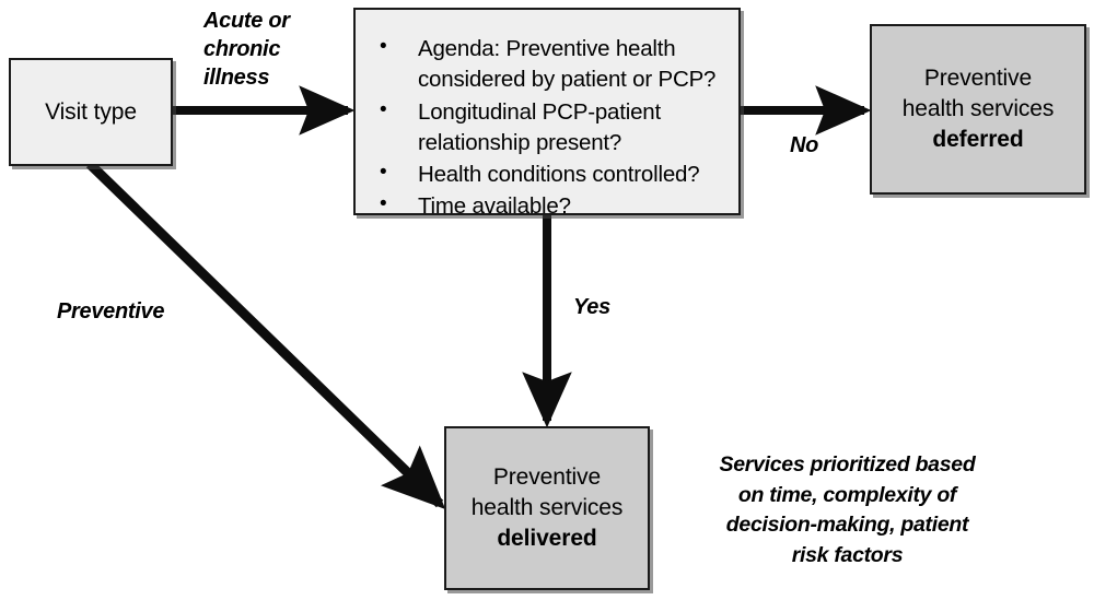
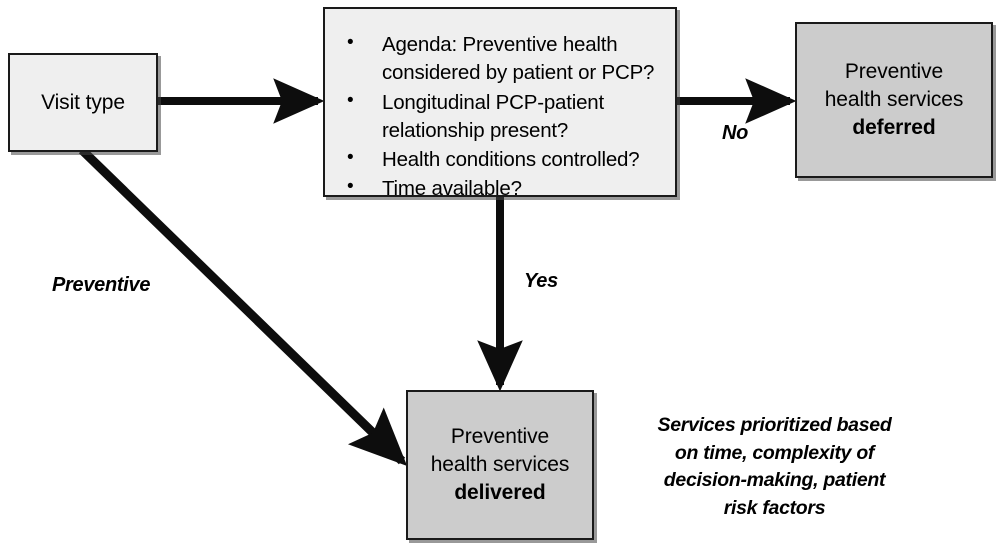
  Visit type
  Agenda: Preventive health considered by patient or PCP?
  Longitudinal PCP-patient relationship present?
  Health conditions controlled?
  Time available?
  Preventive
  health services
  deferred
  Preventive
  health services
  delivered
- Acute or
- chronic
- illness
  Preventive
  No
  Yes
  Services prioritized based
  on time, complexity of
  decision-making, patient
  risk factors
